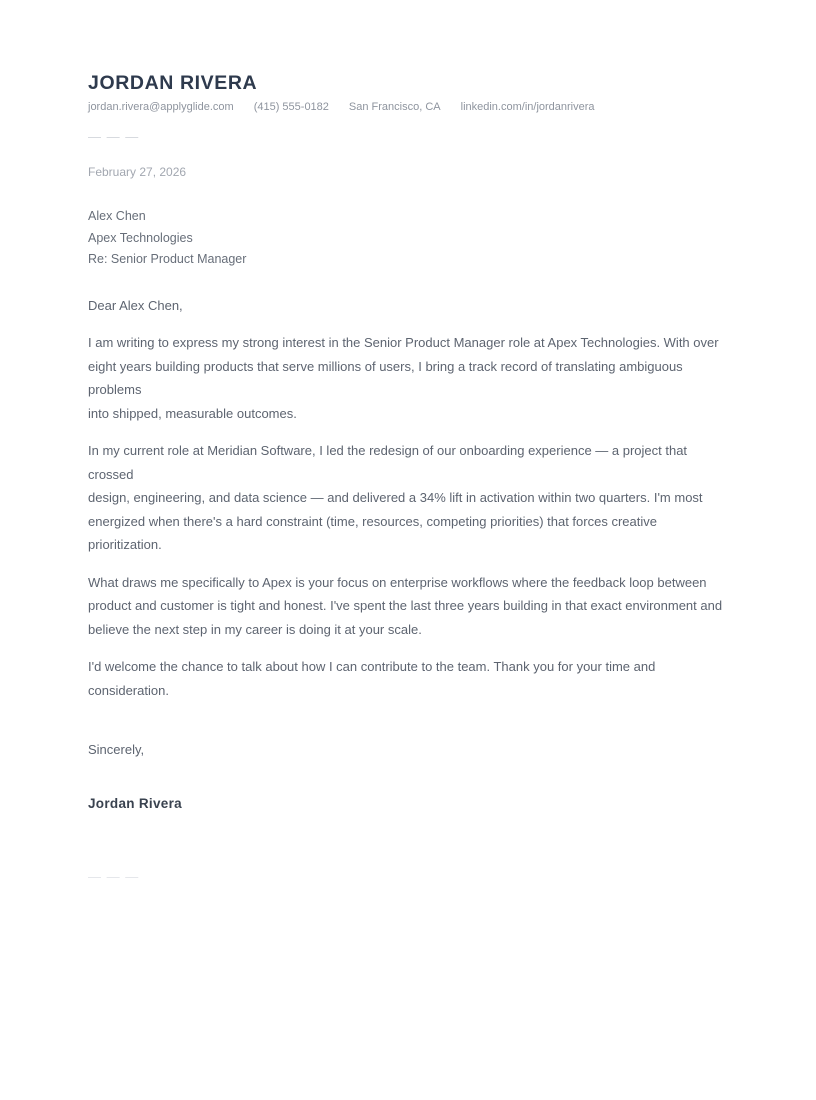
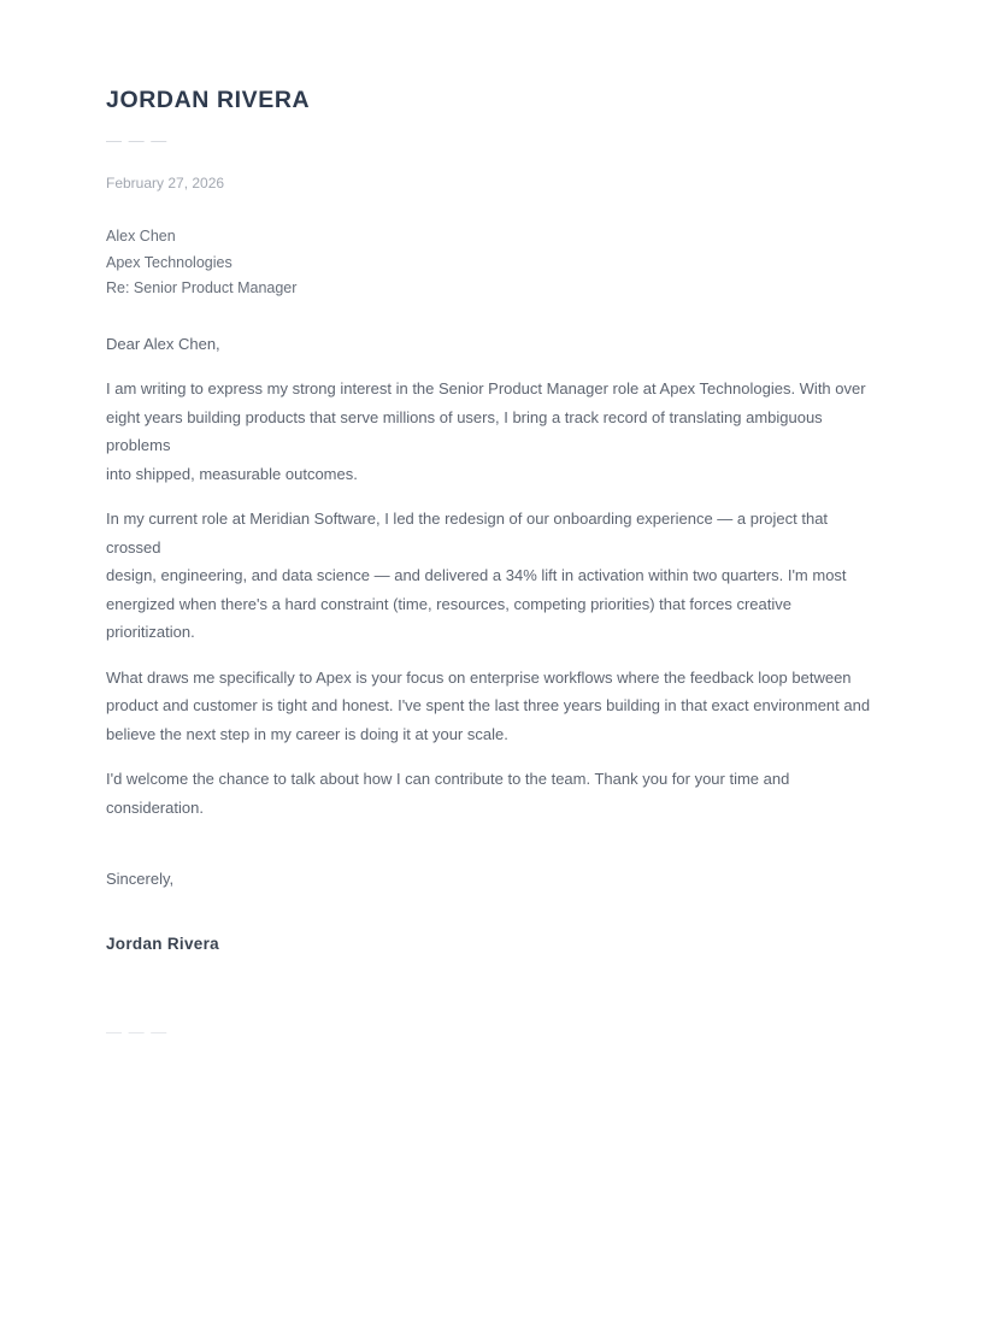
  JORDAN RIVERA
- jordan.rivera@applyglide.com
- (415) 555-0182
- San Francisco, CA
- linkedin.com/in/jordanrivera
  — — —
  February 27, 2026
  Alex Chen
  Apex Technologies
  Re: Senior Product Manager
  Dear Alex Chen,
  I am writing to express my strong interest in the Senior Product Manager role at Apex Technologies. With over
  eight years building products that serve millions of users, I bring a track record of translating ambiguous problems
  into shipped, measurable outcomes.
  In my current role at Meridian Software, I led the redesign of our onboarding experience — a project that crossed
  design, engineering, and data science — and delivered a 34% lift in activation within two quarters. I'm most
  energized when there's a hard constraint (time, resources, competing priorities) that forces creative prioritization.
  What draws me specifically to Apex is your focus on enterprise workflows where the feedback loop between
  product and customer is tight and honest. I've spent the last three years building in that exact environment and
  believe the next step in my career is doing it at your scale.
  I'd welcome the chance to talk about how I can contribute to the team. Thank you for your time and consideration.
  Sincerely,
  Jordan Rivera
  — — —
